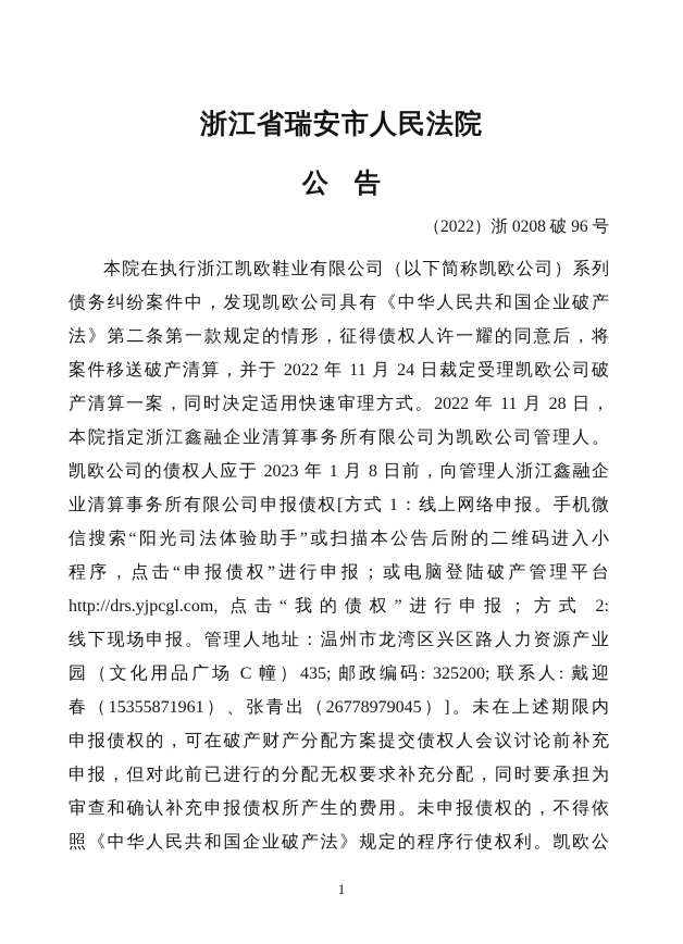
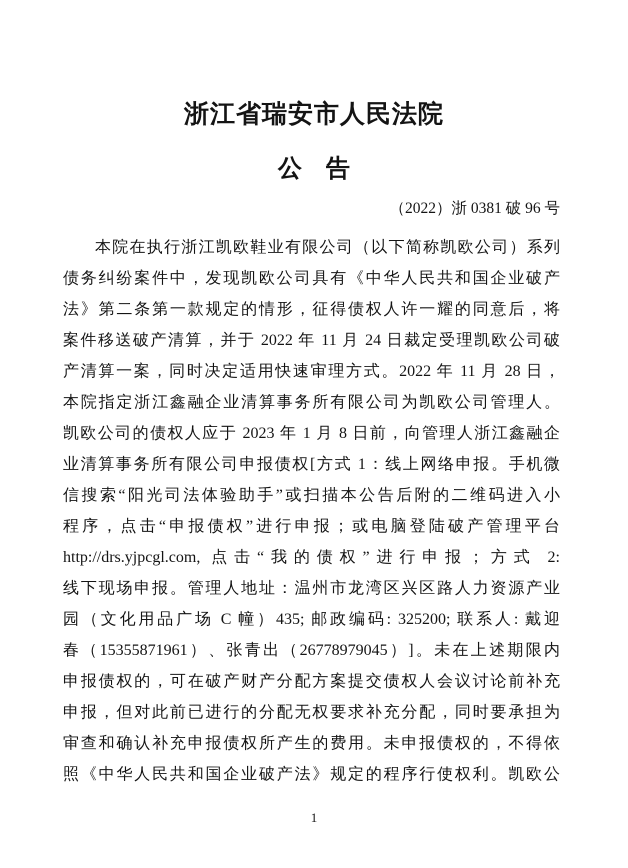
  浙江省瑞安市人民法院
  公 告
- （2022）浙 0208 破 96 号
+ （2022）浙 0381 破 96 号
  本院在执行浙江凯欧鞋业有限公司（以下简称凯欧公司）系列
  债务纠纷案件中，发现凯欧公司具有《中华人民共和国企业破产
  法》第二条第一款规定的情形，征得债权人许一耀的同意后，将
  案件移送破产清算，并于 2022 年 11 月 24 日裁定受理凯欧公司破
  产清算一案，同时决定适用快速审理方式。2022 年 11 月 28 日，
  本院指定浙江鑫融企业清算事务所有限公司为凯欧公司管理人。
  凯欧公司的债权人应于 2023 年 1 月 8 日前，向管理人浙江鑫融企
  业清算事务所有限公司申报债权[方式 1：线上网络申报。手机微
  信搜索“阳光司法体验助手”或扫描本公告后附的二维码进入小
  程序，点击“申报债权”进行申报；或电脑登陆破产管理平台
  http://drs.yjpcgl.com, 点击“我的债权”进行申报；方式 2:
  线下现场申报。管理人地址：温州市龙湾区兴区路人力资源产业
  园（文化用品广场 C 幢）435; 邮政编码: 325200; 联系人: 戴迎
  春（15355871961）、张青出（26778979045）]。未在上述期限内
  申报债权的，可在破产财产分配方案提交债权人会议讨论前补充
  申报，但对此前已进行的分配无权要求补充分配，同时要承担为
  审查和确认补充申报债权所产生的费用。未申报债权的，不得依
  照《中华人民共和国企业破产法》规定的程序行使权利。凯欧公
  1
